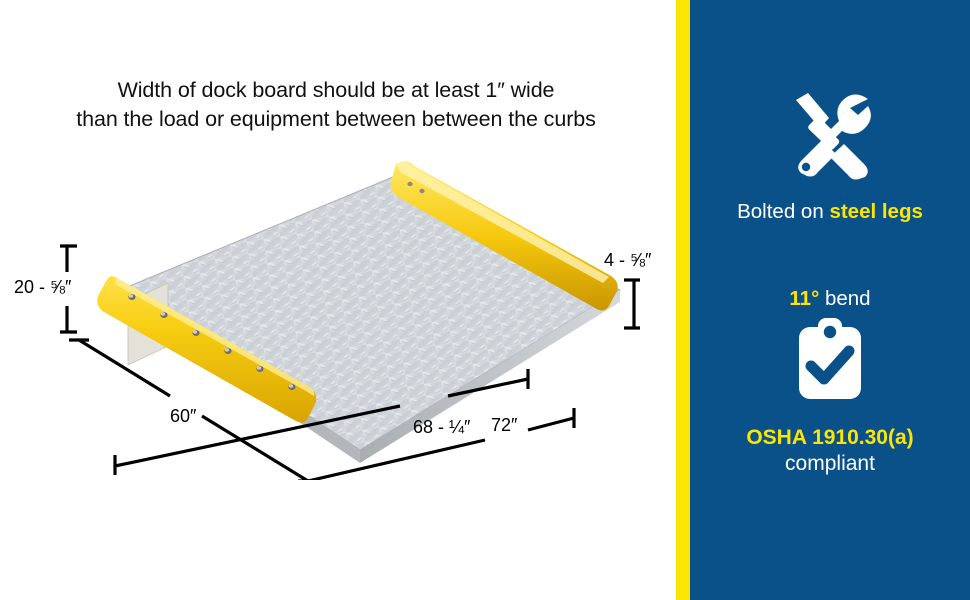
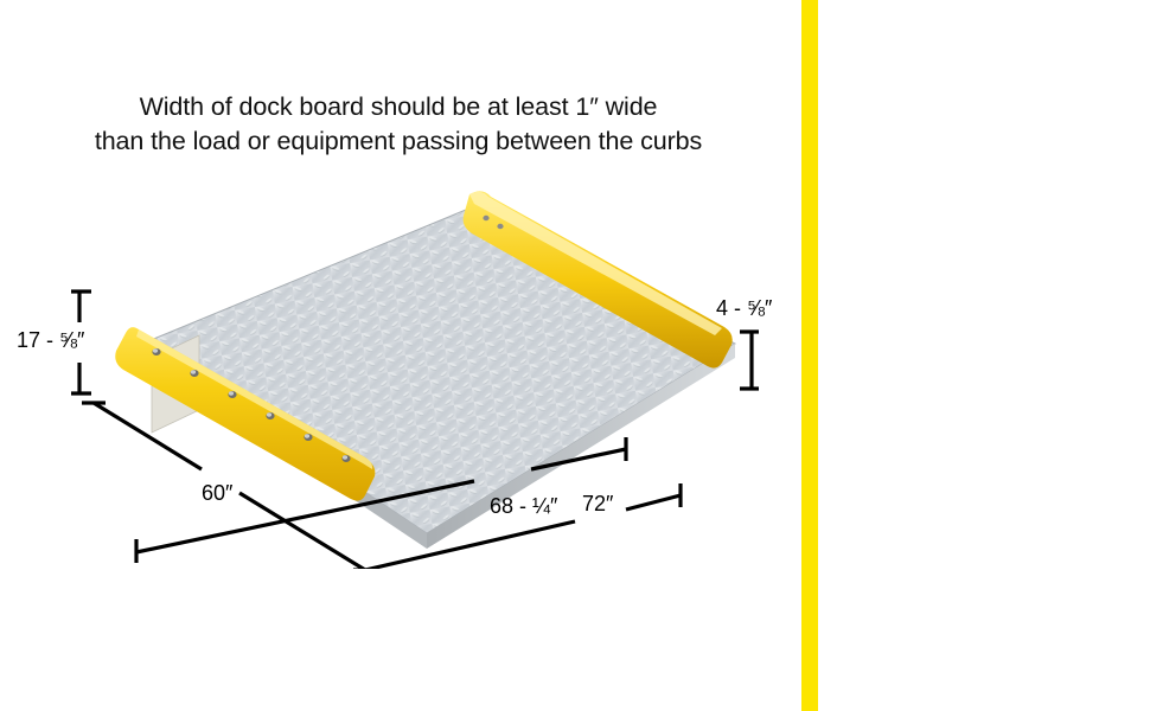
  Width of dock board should be at least 1″ wide
- than the load or equipment between between the curbs
+ than the load or equipment passing between the curbs
- 20 - ⅝″
+ 17 - ⅝″
  4 - ⅝″
  60″
  68 - ¼″
  72″
- Bolted on steel legs
- 11° bend
- OSHA 1910.30(a)
- compliant
